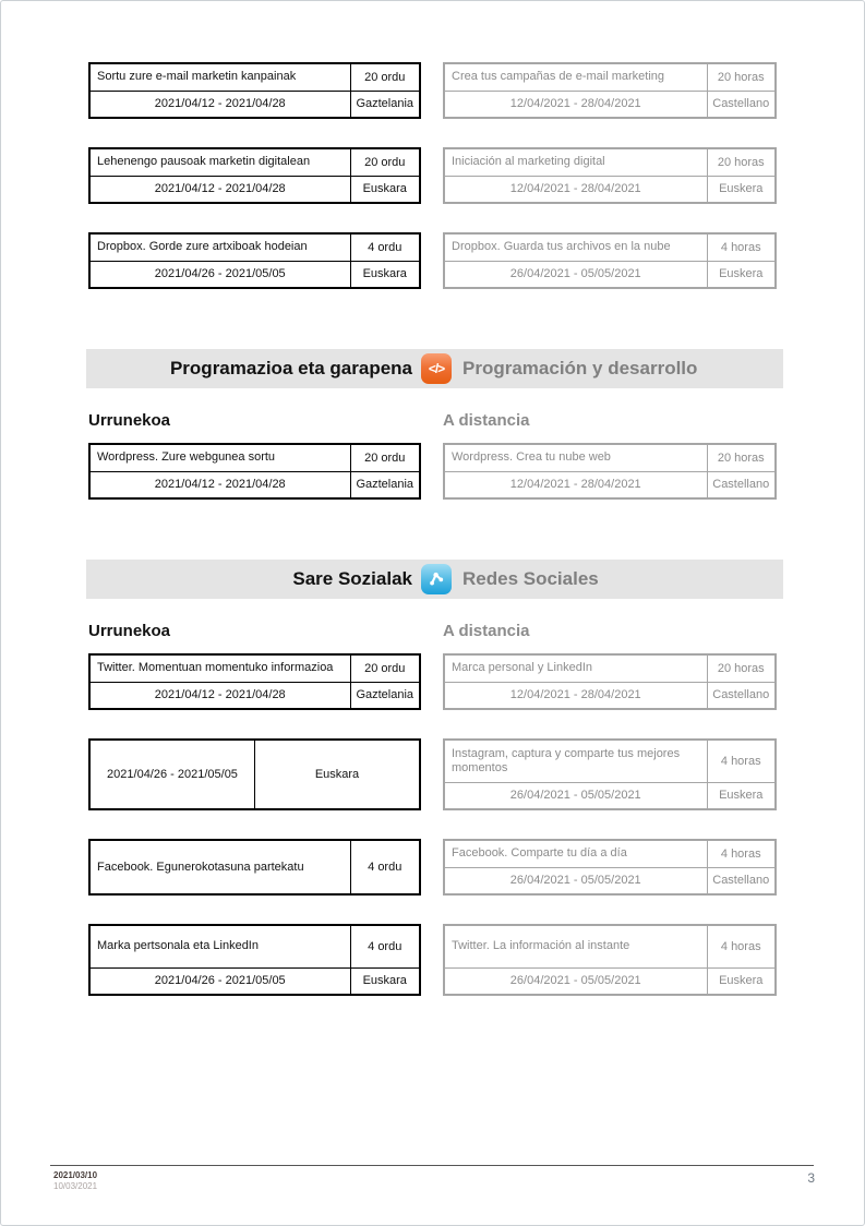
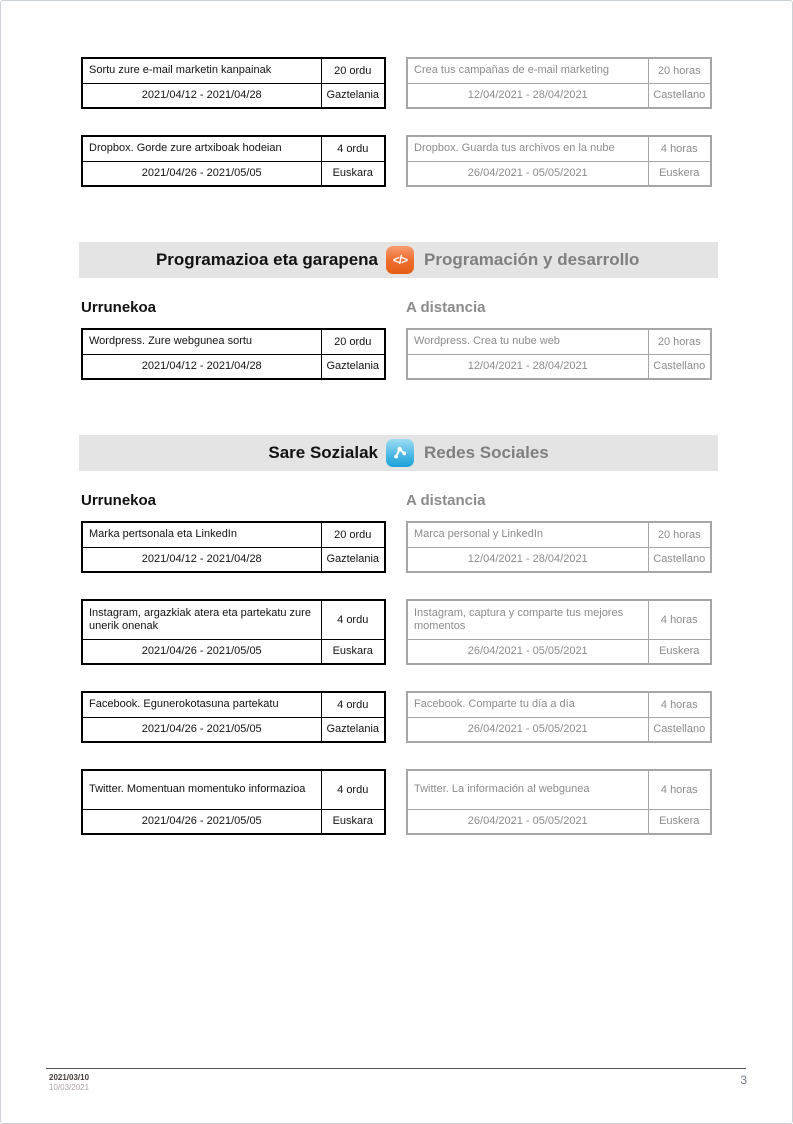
  Sortu zure e-mail marketin kanpainak	20 ordu
  2021/04/12 - 2021/04/28	Gaztelania
  Crea tus campañas de e-mail marketing	20 horas
  12/04/2021 - 28/04/2021	Castellano
- Lehenengo pausoak marketin digitalean	20 ordu
- 2021/04/12 - 2021/04/28	Euskara
- Iniciación al marketing digital	20 horas
- 12/04/2021 - 28/04/2021	Euskera
  Dropbox. Gorde zure artxiboak hodeian	4 ordu
  2021/04/26 - 2021/05/05	Euskara
  Dropbox. Guarda tus archivos en la nube	4 horas
  26/04/2021 - 05/05/2021	Euskera
  Programazioa eta garapena
  </>
  Programación y desarrollo
  Urrunekoa
  A distancia
  Wordpress. Zure webgunea sortu	20 ordu
  2021/04/12 - 2021/04/28	Gaztelania
  Wordpress. Crea tu nube web	20 horas
  12/04/2021 - 28/04/2021	Castellano
  Sare Sozialak
  Redes Sociales
  Urrunekoa
  A distancia
- Twitter. Momentuan momentuko informazioa	20 ordu
+ Marka pertsonala eta LinkedIn	20 ordu
  2021/04/12 - 2021/04/28	Gaztelania
  Marca personal y LinkedIn	20 horas
  12/04/2021 - 28/04/2021	Castellano
+ Instagram, argazkiak atera eta partekatu zure unerik onenak	4 ordu
  2021/04/26 - 2021/05/05	Euskara
  Instagram, captura y comparte tus mejores momentos	4 horas
  26/04/2021 - 05/05/2021	Euskera
  Facebook. Egunerokotasuna partekatu	4 ordu
+ 2021/04/26 - 2021/05/05	Gaztelania
  Facebook. Comparte tu día a día	4 horas
  26/04/2021 - 05/05/2021	Castellano
- Marka pertsonala eta LinkedIn	4 ordu
+ Twitter. Momentuan momentuko informazioa	4 ordu
  2021/04/26 - 2021/05/05	Euskara
- Twitter. La información al instante	4 horas
+ Twitter. La información al webgunea	4 horas
  26/04/2021 - 05/05/2021	Euskera
  2021/03/10
  10/03/2021
  3
